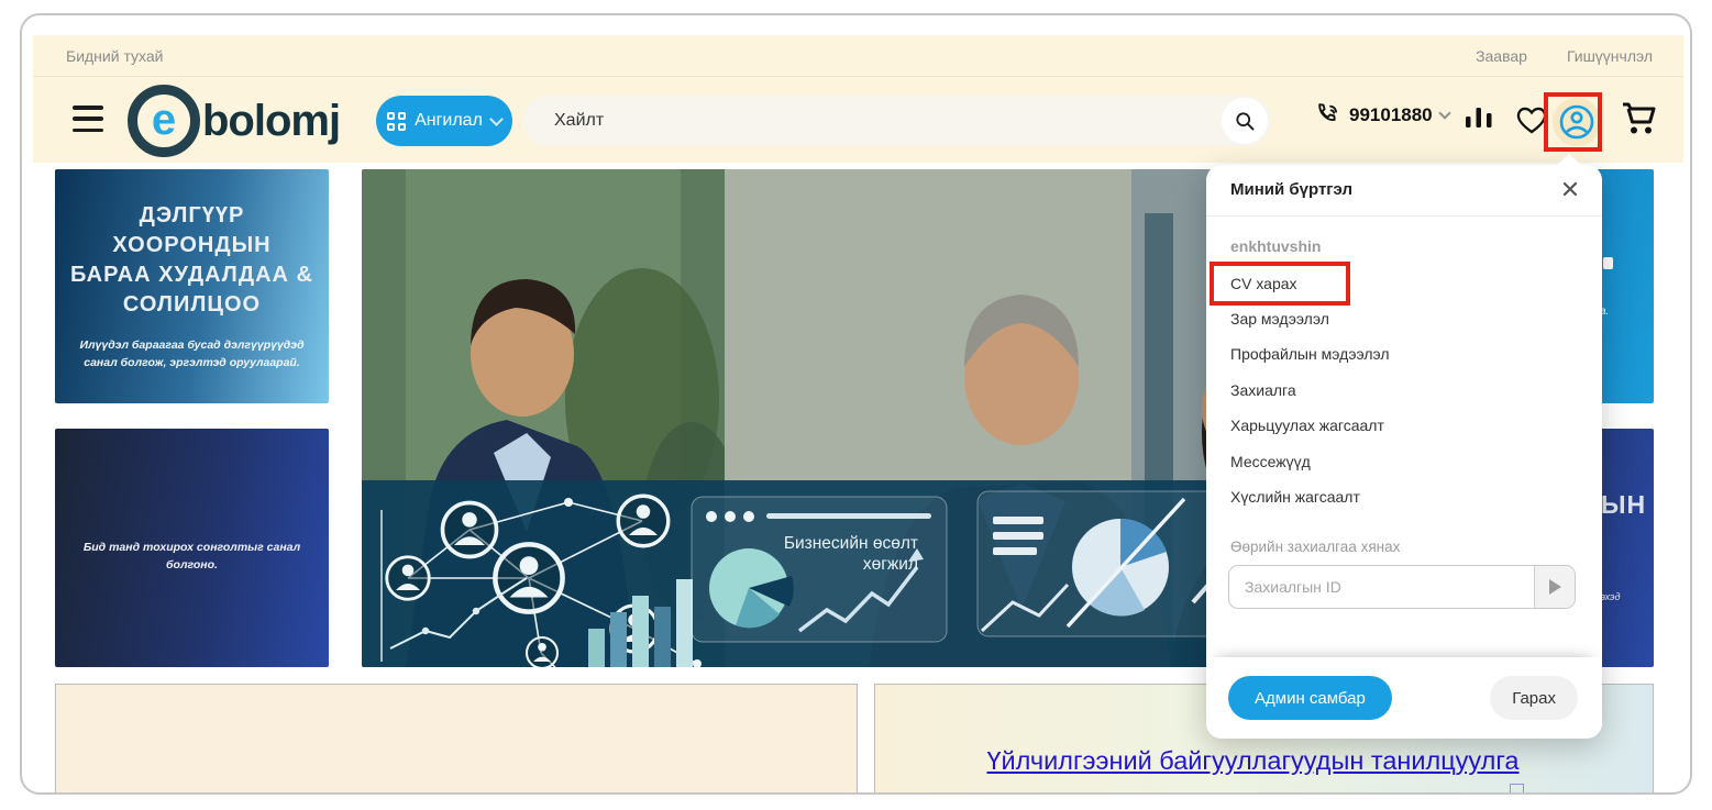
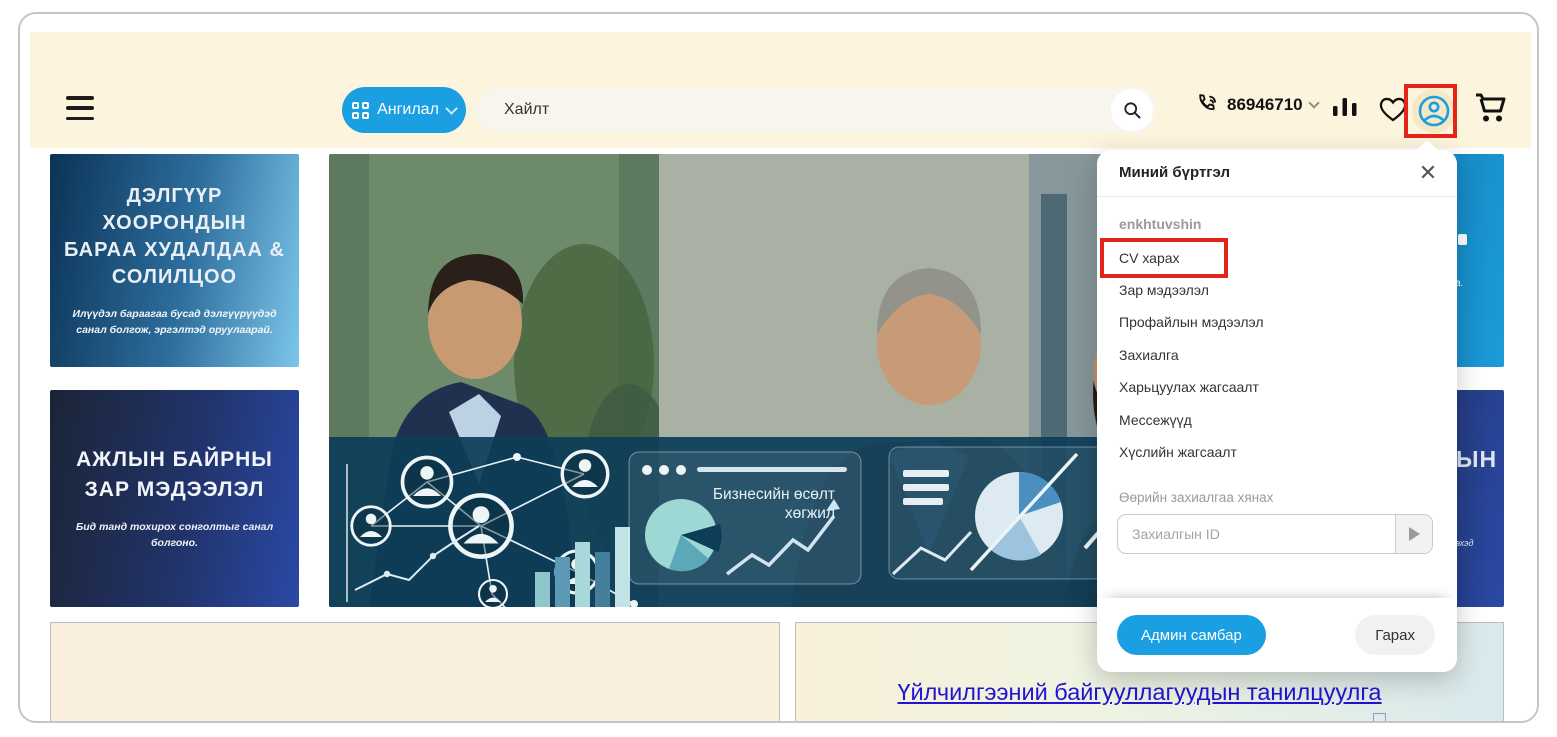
- Бидний тухай
- Заавар
- Гишүүнчлэл
- e
- bolomj
  Ангилал
  Хайлт
- 99101880
+ 86946710
  ДЭЛГҮҮР ХООРОНДЫН БАРАА ХУДАЛДАА & СОЛИЛЦОО
  Илүүдэл бараагаа бусад дэлгүүрүүдэд санал болгож, эргэлтэд оруулаарай.
+ АЖЛЫН БАЙРНЫ ЗАР МЭДЭЭЛЭЛ
  Бид танд тохирох сонголтыг санал болгоно.
  а.
  ЫН
  эхэд
  Бизнесийн өсөлт
  хөгжил
  Үйлчилгээний байгууллагуудын танилцуулга
  Миний бүртгэл
  ✕
  enkhtuvshin
  CV харах
  Зар мэдээлэл
  Профайлын мэдээлэл
  Захиалга
  Харьцуулах жагсаалт
  Мессежүүд
  Хүслийн жагсаалт
  Өөрийн захиалгаа хянах
  Захиалгын ID
  Админ самбар
  Гарах
